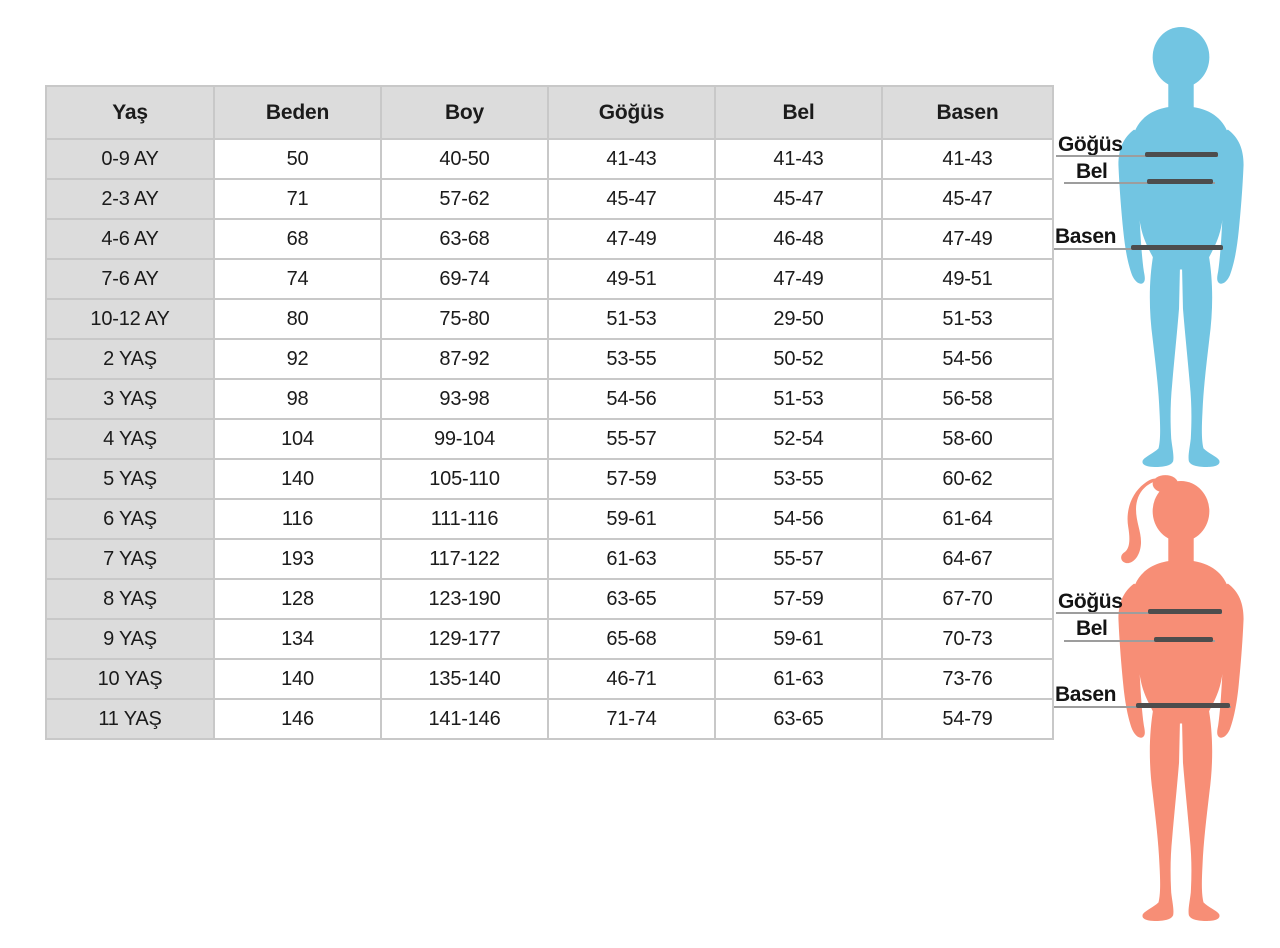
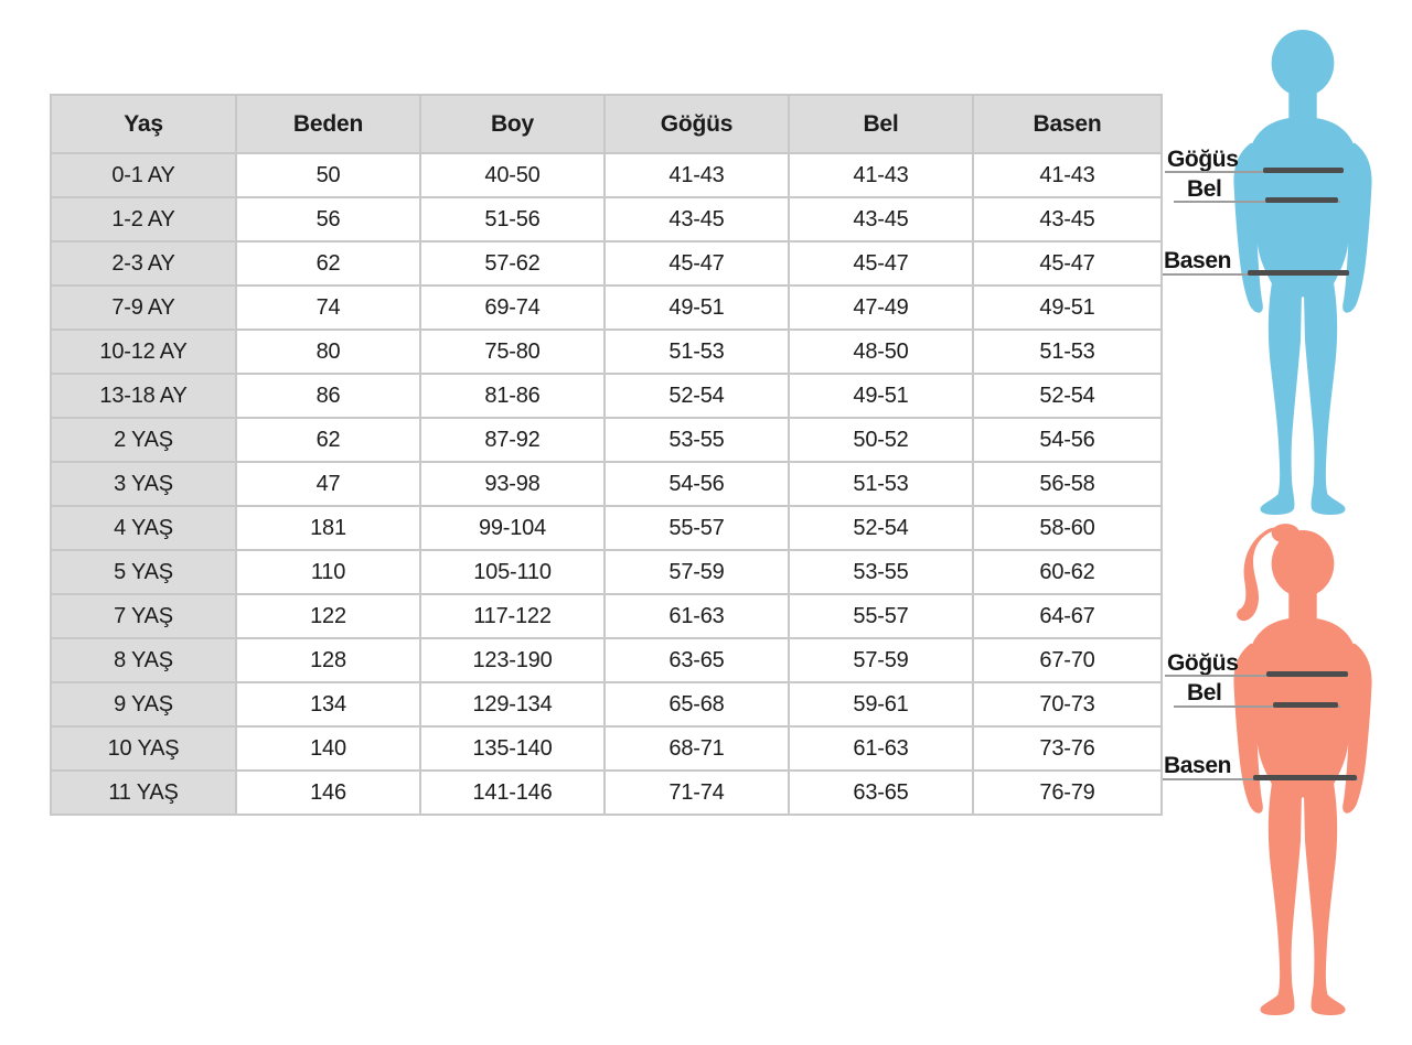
  Yaş	Beden	Boy	Göğüs	Bel	Basen
- 0-9 AY	50	40-50	41-43	41-43	41-43
+ 0-1 AY	50	40-50	41-43	41-43	41-43
+ 1-2 AY	56	51-56	43-45	43-45	43-45
- 2-3 AY	71	57-62	45-47	45-47	45-47
+ 2-3 AY	62	57-62	45-47	45-47	45-47
- 4-6 AY	68	63-68	47-49	46-48	47-49
- 7-6 AY	74	69-74	49-51	47-49	49-51
+ 7-9 AY	74	69-74	49-51	47-49	49-51
- 10-12 AY	80	75-80	51-53	29-50	51-53
+ 10-12 AY	80	75-80	51-53	48-50	51-53
+ 13-18 AY	86	81-86	52-54	49-51	52-54
- 2 YAŞ	92	87-92	53-55	50-52	54-56
+ 2 YAŞ	62	87-92	53-55	50-52	54-56
- 3 YAŞ	98	93-98	54-56	51-53	56-58
+ 3 YAŞ	47	93-98	54-56	51-53	56-58
- 4 YAŞ	104	99-104	55-57	52-54	58-60
+ 4 YAŞ	181	99-104	55-57	52-54	58-60
- 5 YAŞ	140	105-110	57-59	53-55	60-62
+ 5 YAŞ	110	105-110	57-59	53-55	60-62
- 6 YAŞ	116	111-116	59-61	54-56	61-64
- 7 YAŞ	193	117-122	61-63	55-57	64-67
+ 7 YAŞ	122	117-122	61-63	55-57	64-67
  8 YAŞ	128	123-190	63-65	57-59	67-70
- 9 YAŞ	134	129-177	65-68	59-61	70-73
+ 9 YAŞ	134	129-134	65-68	59-61	70-73
- 10 YAŞ	140	135-140	46-71	61-63	73-76
+ 10 YAŞ	140	135-140	68-71	61-63	73-76
- 11 YAŞ	146	141-146	71-74	63-65	54-79
+ 11 YAŞ	146	141-146	71-74	63-65	76-79
  Göğüs
  Bel
  Basen
  Göğüs
  Bel
  Basen
